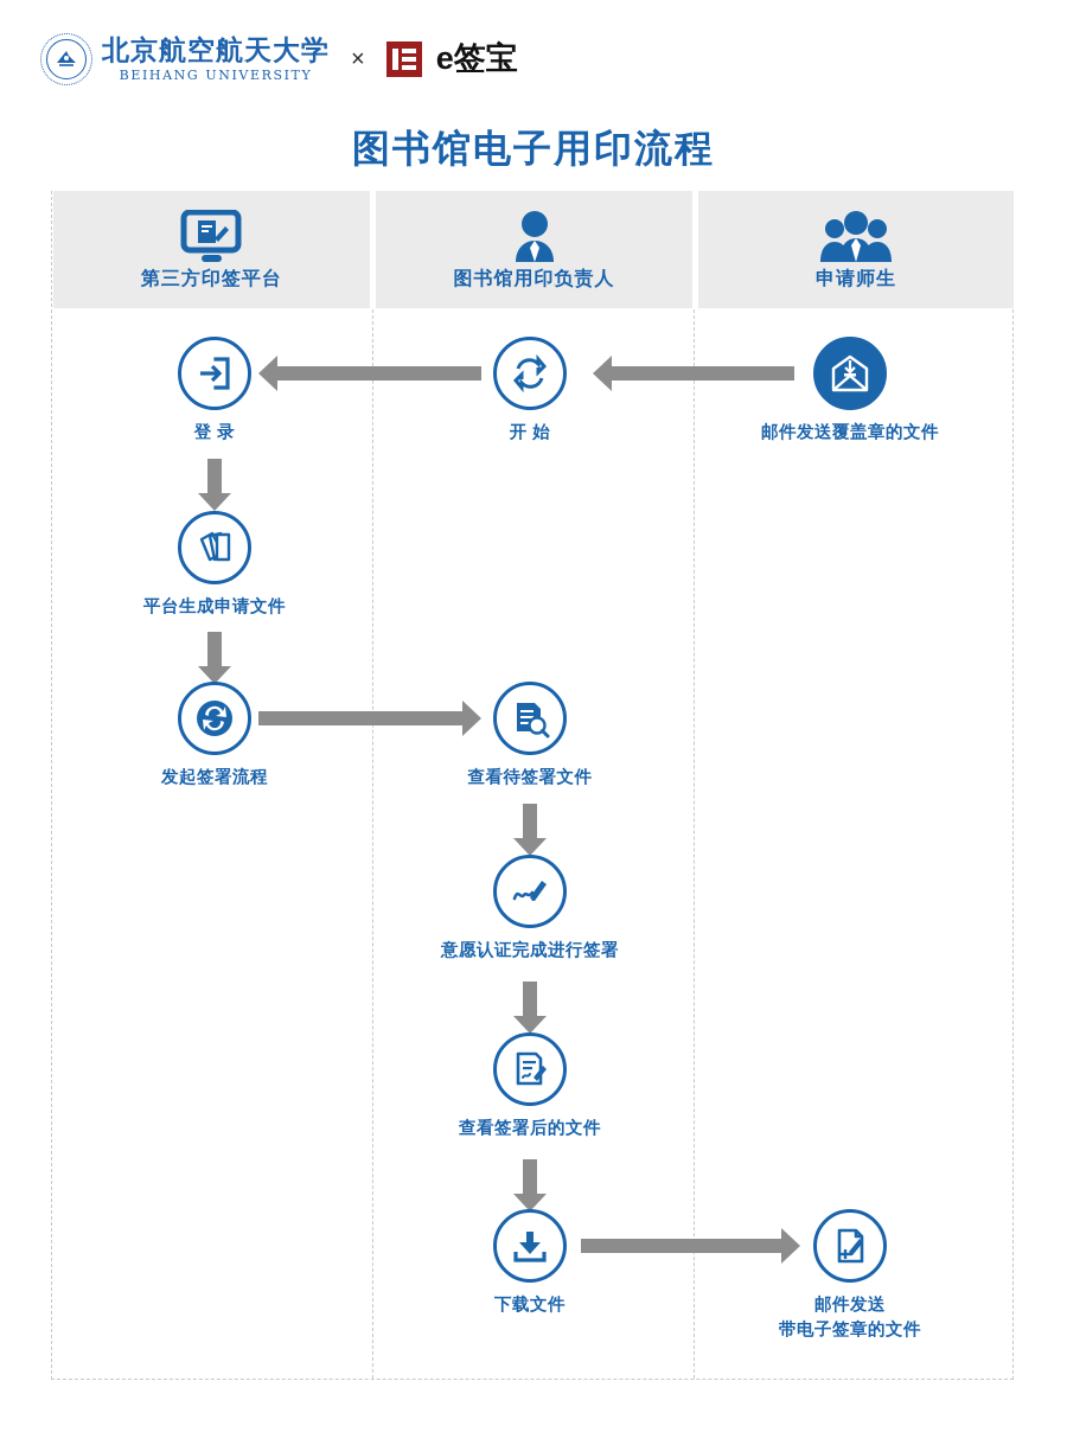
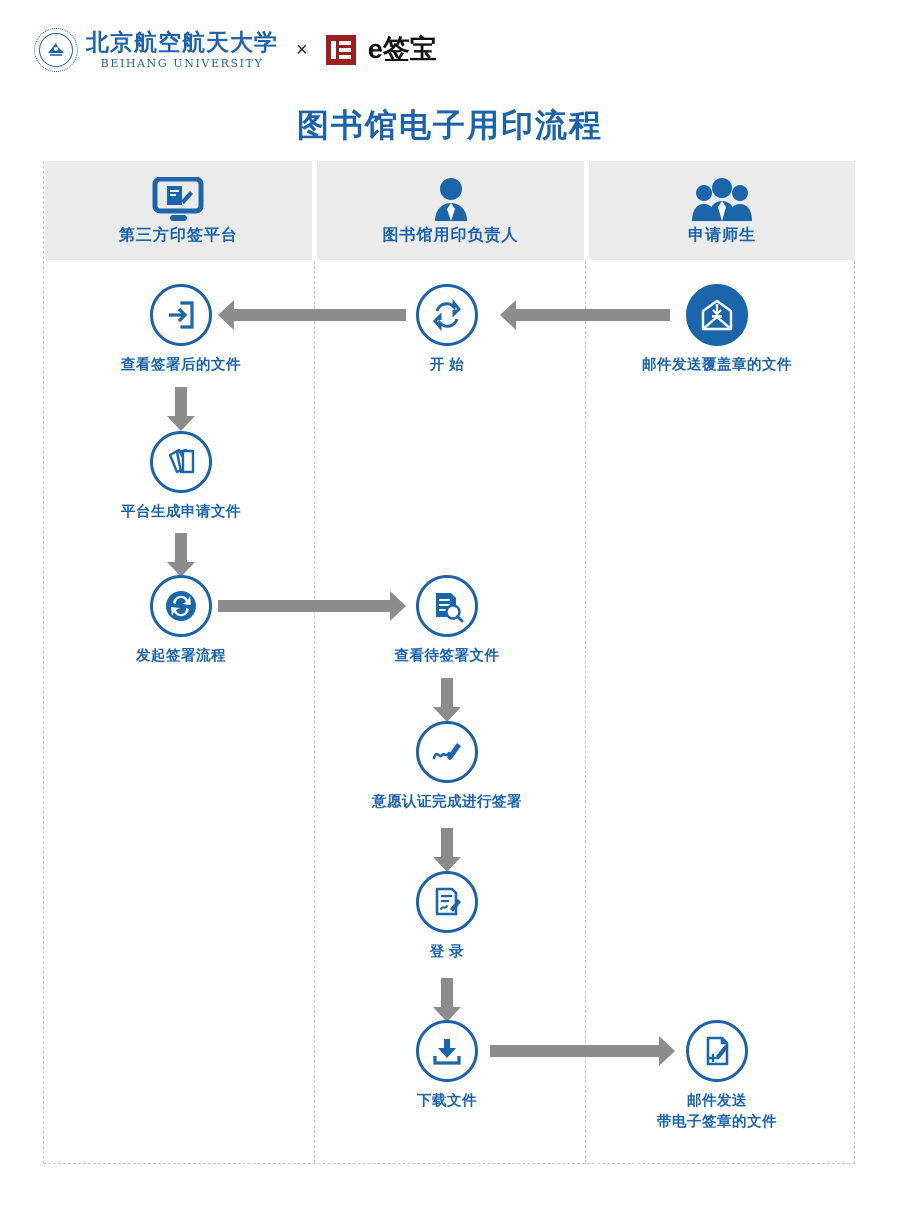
  北京航空航天大学
  BEIHANG UNIVERSITY
  ×
  e签宝
  图书馆电子用印流程
  第三方印签平台
  图书馆用印负责人
  申请师生
- 登 录
+ 查看签署后的文件
  开 始
  邮件发送覆盖章的文件
  平台生成申请文件
  发起签署流程
  查看待签署文件
  意愿认证完成进行签署
- 查看签署后的文件
+ 登 录
  下载文件
  邮件发送
  带电子签章的文件
